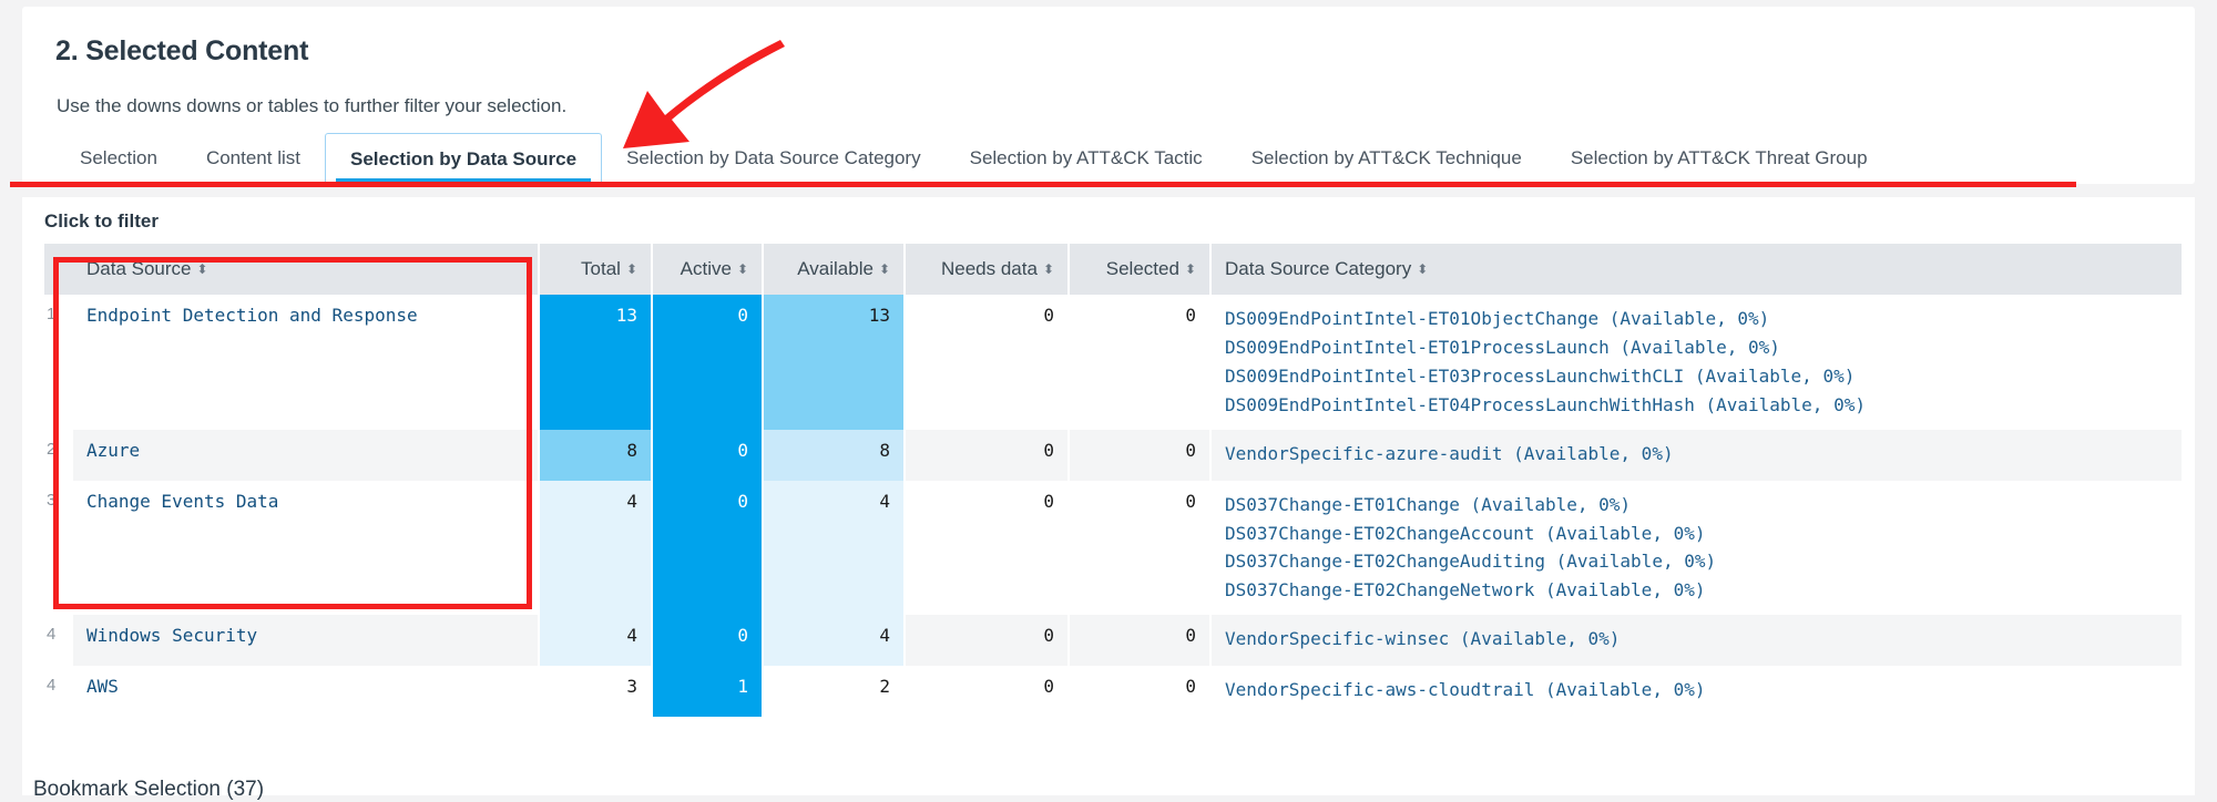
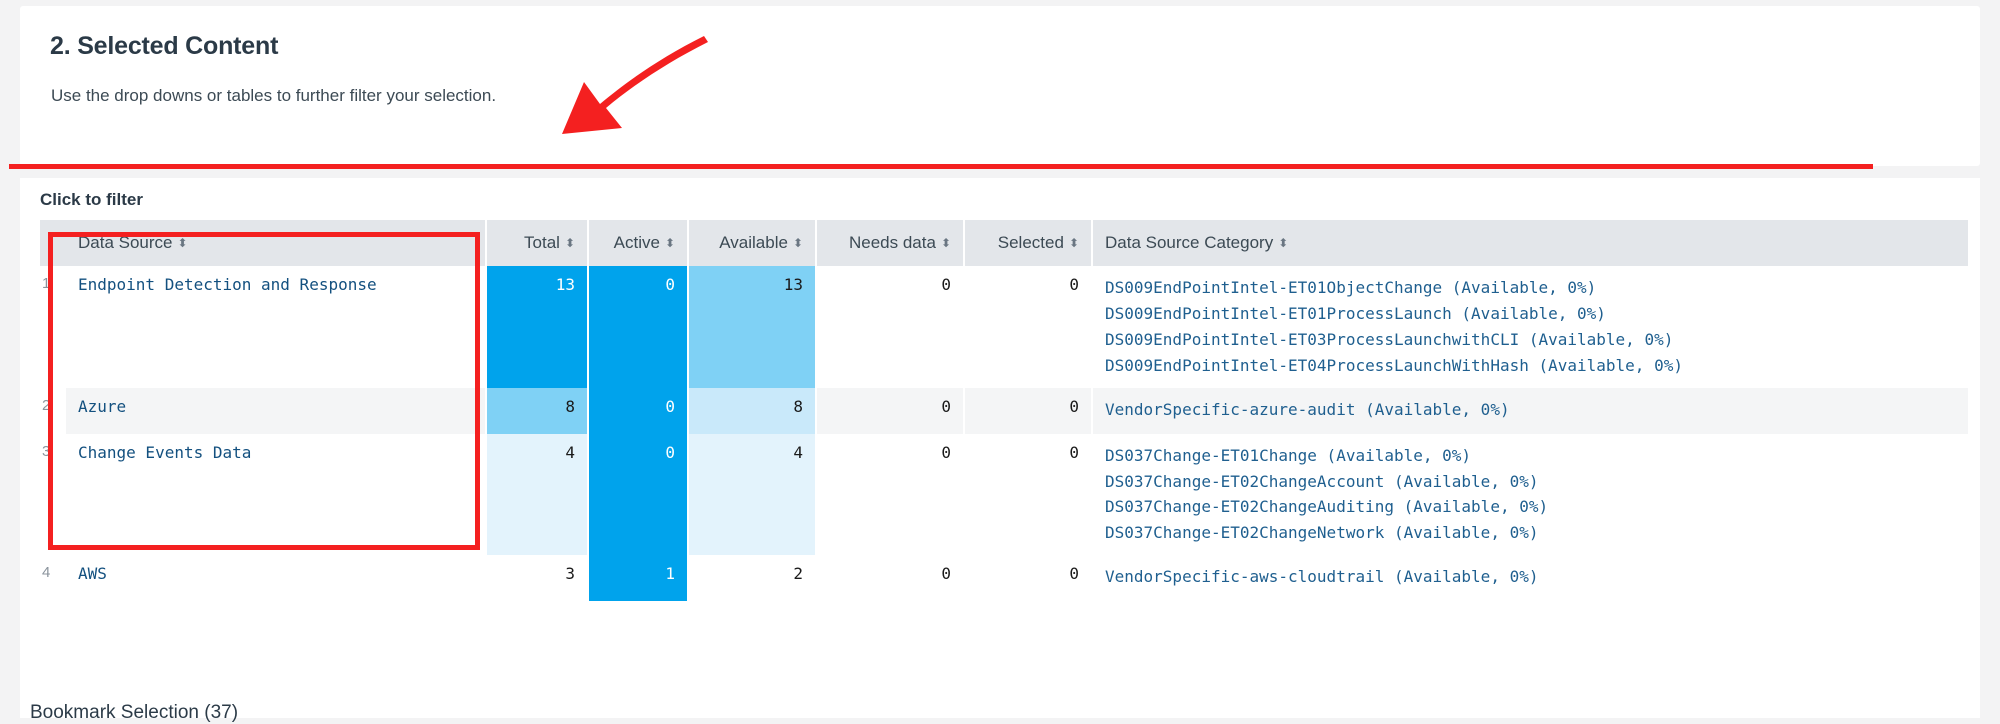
  2. Selected Content
- Use the downs downs or tables to further filter your selection.
+ Use the drop downs or tables to further filter your selection.
- Selection
- Content list
- Selection by Data Source
- Selection by Data Source Category
- Selection by ATT&CK Tactic
- Selection by ATT&CK Technique
- Selection by ATT&CK Threat Group
  Click to filter
  	Data Source ⬍	Total ⬍	Active ⬍	Available ⬍	Needs data ⬍	Selected ⬍	Data Source Category ⬍
  1	Endpoint Detection and Response	13	0	13	0	0	DS009EndPointIntel-ET01ObjectChange (Available, 0%) DS009EndPointIntel-ET01ProcessLaunch (Available, 0%) DS009EndPointIntel-ET03ProcessLaunchwithCLI (Available, 0%) DS009EndPointIntel-ET04ProcessLaunchWithHash (Available, 0%)
  2	Azure	8	0	8	0	0	VendorSpecific-azure-audit (Available, 0%)
  3	Change Events Data	4	0	4	0	0	DS037Change-ET01Change (Available, 0%) DS037Change-ET02ChangeAccount (Available, 0%) DS037Change-ET02ChangeAuditing (Available, 0%) DS037Change-ET02ChangeNetwork (Available, 0%)
- 4	Windows Security	4	0	4	0	0	VendorSpecific-winsec (Available, 0%)
  4	AWS	3	1	2	0	0	VendorSpecific-aws-cloudtrail (Available, 0%)
  Bookmark Selection (37)
